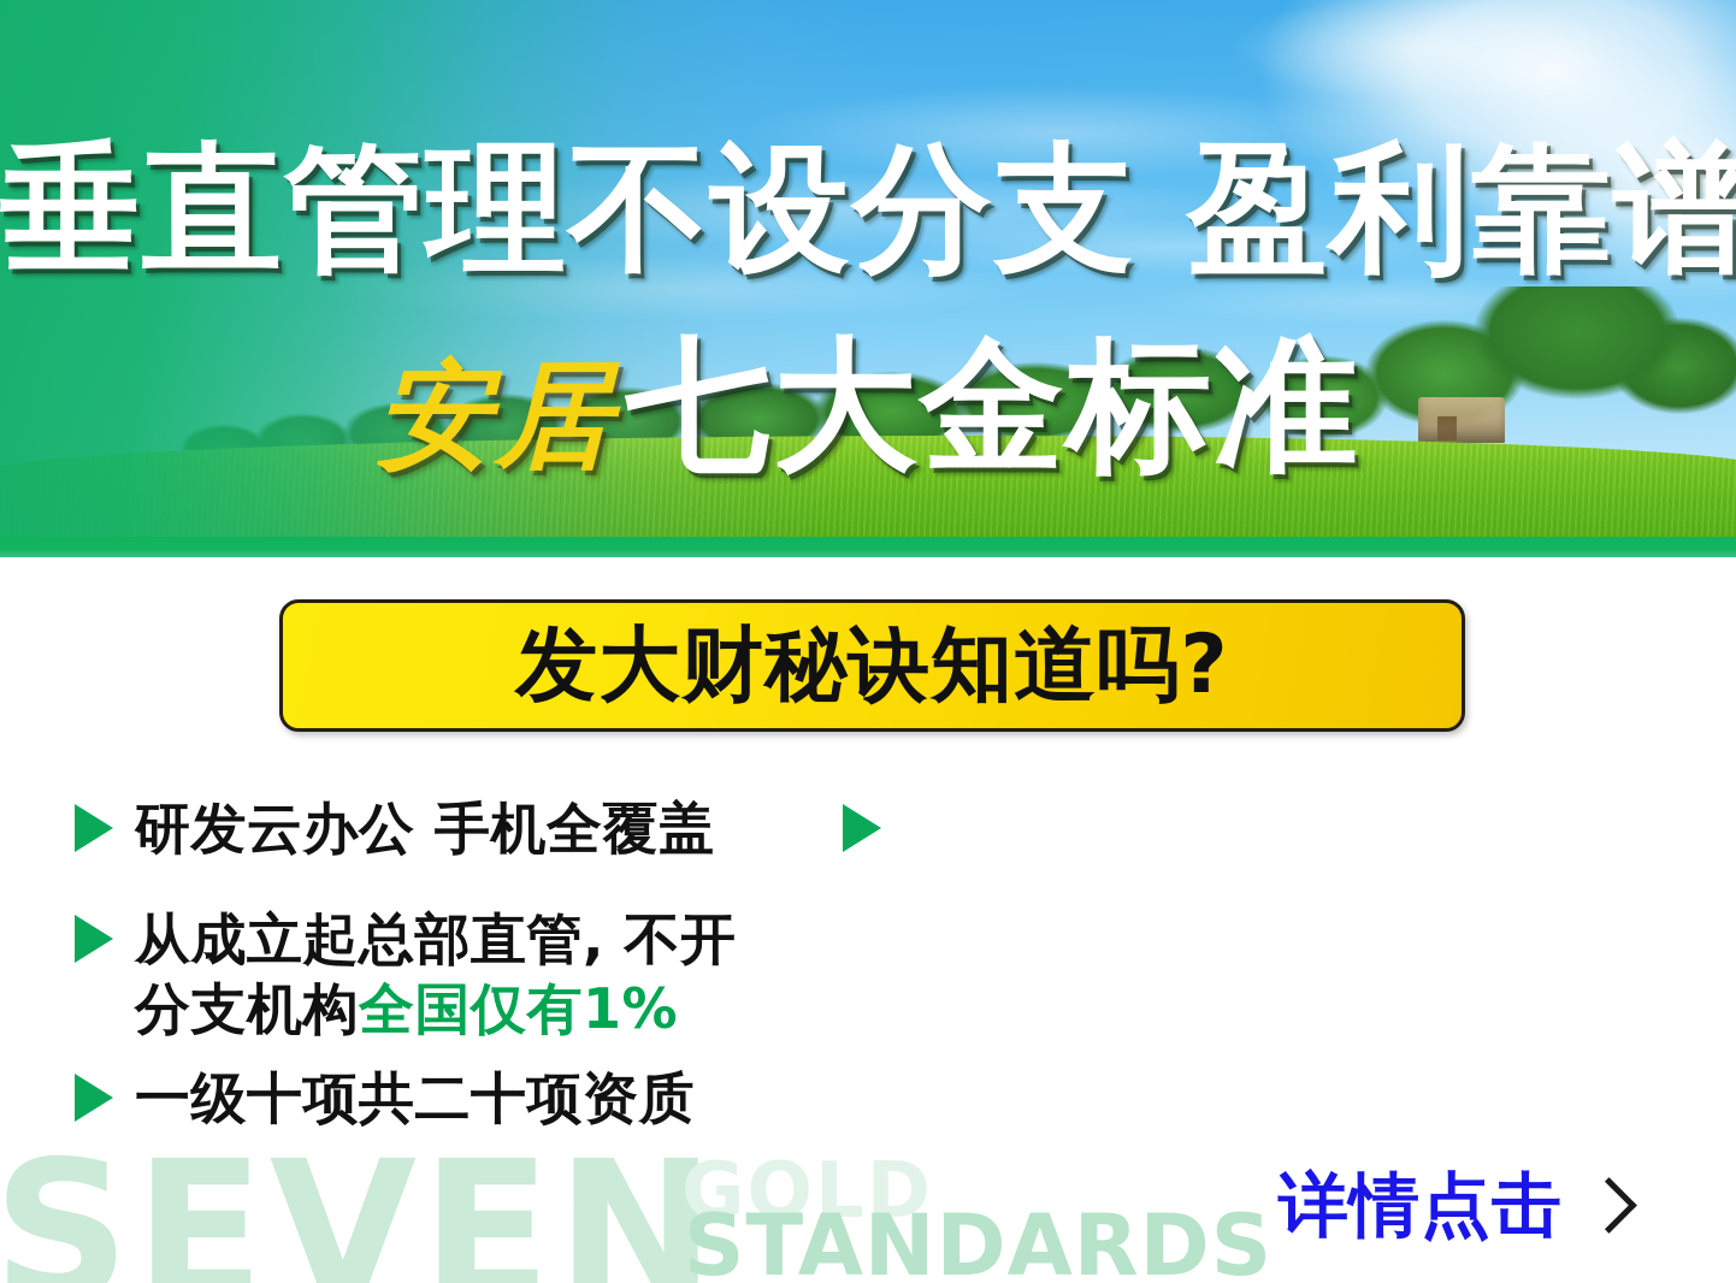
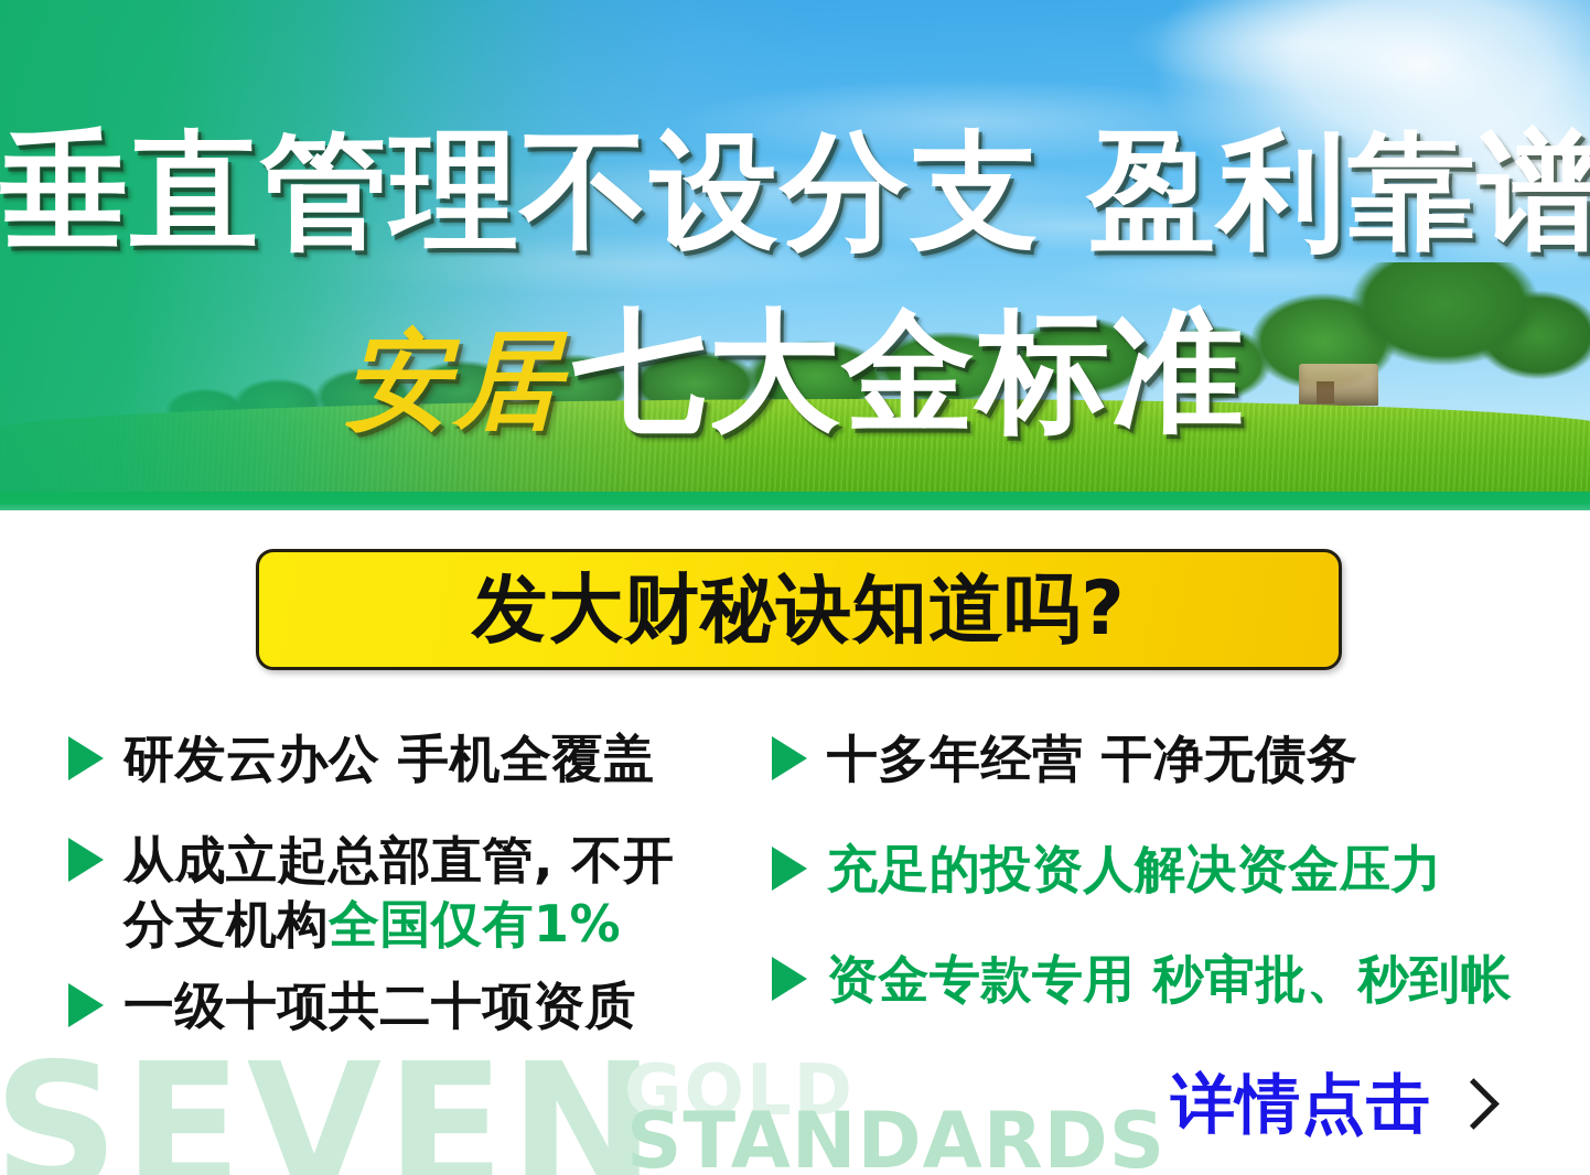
  垂直管理不设分支 盈利靠谱
  安居七大金标准
  发大财秘诀知道吗?
  研发云办公 手机全覆盖
  从成立起总部直管, 不开
  分支机构全国仅有1%
  一级十项共二十项资质
+ 十多年经营 干净无债务
+ 充足的投资人解决资金压力
+ 资金专款专用 秒审批、秒到帐
  SEVEN
  GOLD
  STANDARDS
  详情点击
